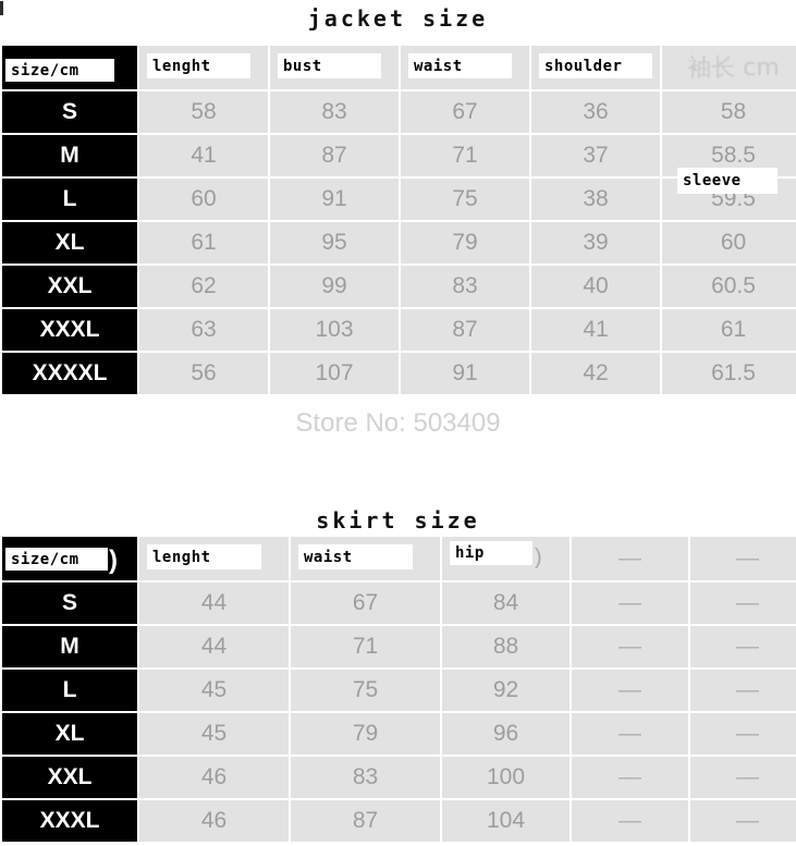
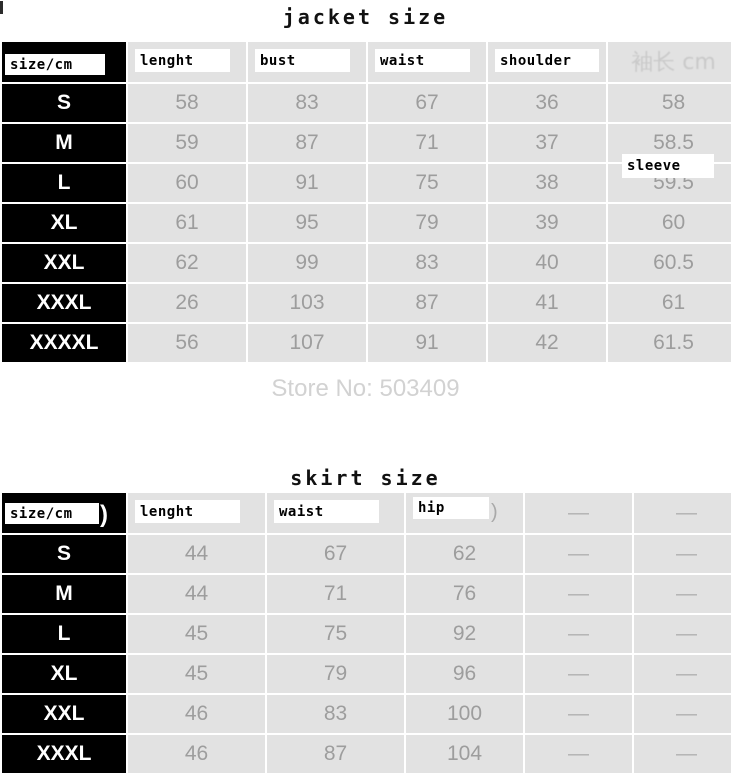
  jacket size
  size/cm	lenght	bust	waist	shoulder	袖长 cm
  S	58	83	67	36	58
- M	41	87	71	37	58.5
+ M	59	87	71	37	58.5
  L	60	91	75	38	59.5 sleeve
  XL	61	95	79	39	60
  XXL	62	99	83	40	60.5
- XXXL	63	103	87	41	61
+ XXXL	26	103	87	41	61
  XXXXL	56	107	91	42	61.5
  Store No: 503409
  skirt size
  size/cm )	lenght	waist	hip )	—	—
- S	44	67	84	—	—
+ S	44	67	62	—	—
- M	44	71	88	—	—
+ M	44	71	76	—	—
  L	45	75	92	—	—
  XL	45	79	96	—	—
  XXL	46	83	100	—	—
  XXXL	46	87	104	—	—
